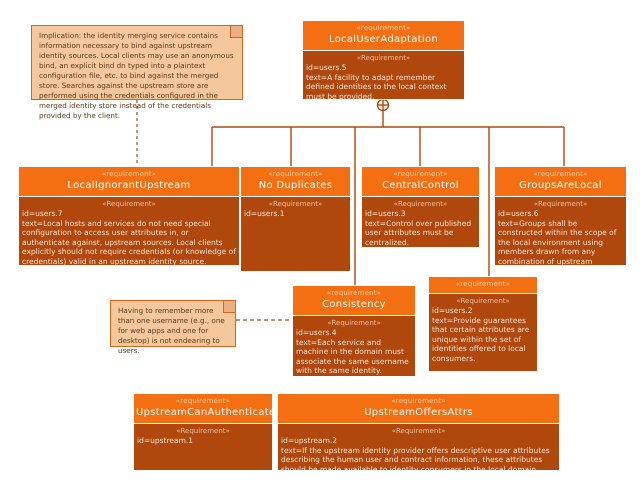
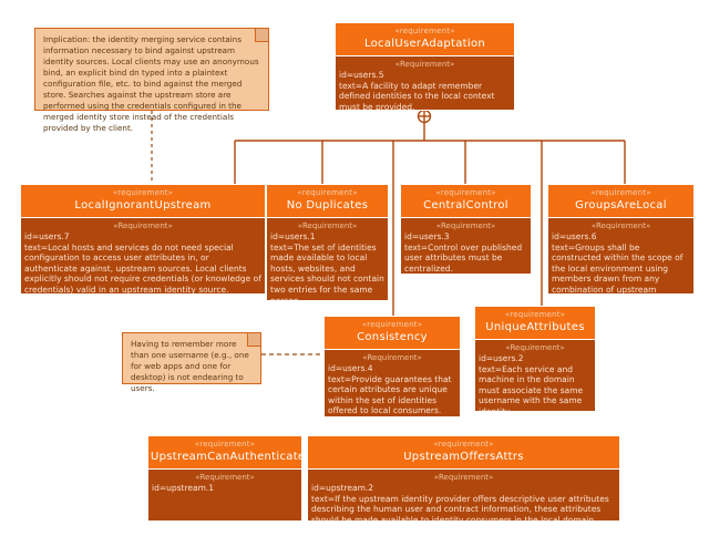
  Implication: the identity merging service contains information necessary to bind against upstream identity sources. Local clients may use an anonymous bind, an explicit bind dn typed into a plaintext configuration file, etc. to bind against the merged store. Searches against the upstream store are performed using the credentials configured in the merged identity store instead of the credentials provided by the client.
  «requirement»
  LocalUserAdaptation
  «Requirement»
  id=users.5
  text=A facility to adapt remember defined identities to the local context must be provided.
  «requirement»
  LocalIgnorantUpstream
  «Requirement»
  id=users.7
  text=Local hosts and services do not need special configuration to access user attributes in, or authenticate against, upstream sources. Local clients explicitly should not require credentials (or knowledge of credentials) valid in an upstream identity source.
  «requirement»
  No Duplicates
  «Requirement»
  id=users.1
+ text=The set of identities made available to local hosts, websites, and services should not contain two entries for the same person.
  «requirement»
  CentralControl
  «Requirement»
  id=users.3
  text=Control over published user attributes must be centralized.
  «requirement»
  GroupsAreLocal
  «Requirement»
  id=users.6
  text=Groups shall be constructed within the scope of the local environment using members drawn from any combination of upstream
  Having to remember more than one username (e.g., one for web apps and one for desktop) is not endearing to users.
  «requirement»
  Consistency
  «Requirement»
  id=users.4
- text=Each service and machine in the domain must associate the same username with the same identity.
+ text=Provide guarantees that certain attributes are unique within the set of identities offered to local consumers.
  «requirement»
+ UniqueAttributes
  «Requirement»
  id=users.2
- text=Provide guarantees that certain attributes are unique within the set of identities offered to local consumers.
+ text=Each service and machine in the domain must associate the same username with the same identity.
  «requirement»
  UpstreamCanAuthenticat
  «Requirement»
  id=upstream.1
  «requirement»
  UpstreamOffersAttrs
  «Requirement»
  id=upstream.2
  text=If the upstream identity provider offers descriptive user attributes describing the human user and contract information, these attributes should be made available to identity consumers in the local domain.
